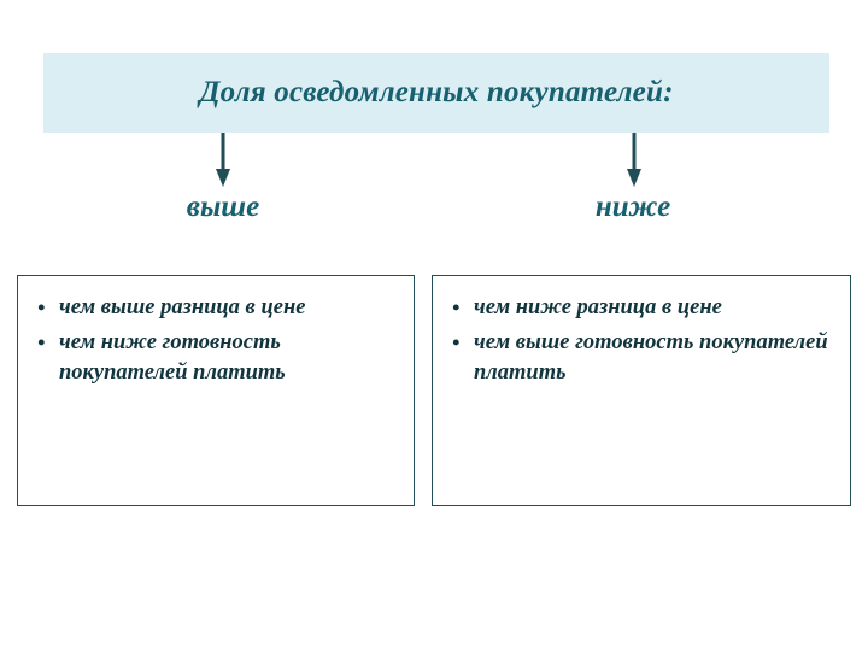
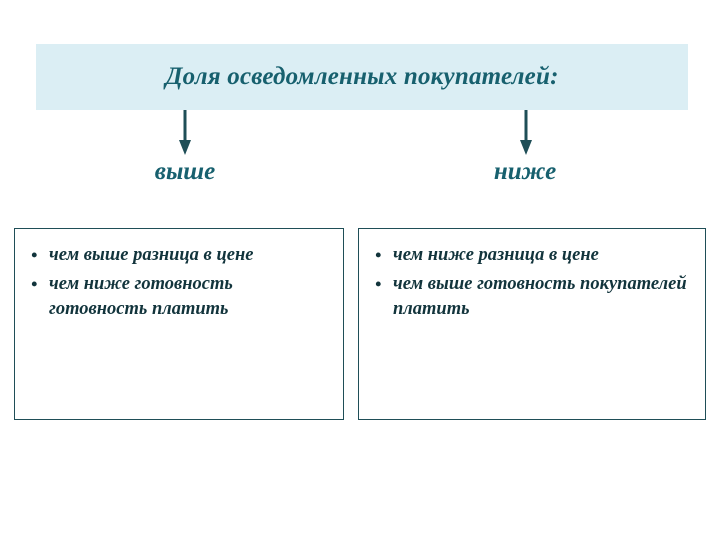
  Доля осведомленных покупателей:
  выше
  ниже
  •
  чем выше разница в цене
  •
- чем ниже готовность покупателей платить
+ чем ниже готовность готовность платить
  •
  чем ниже разница в цене
  •
  чем выше готовность покупателей платить
